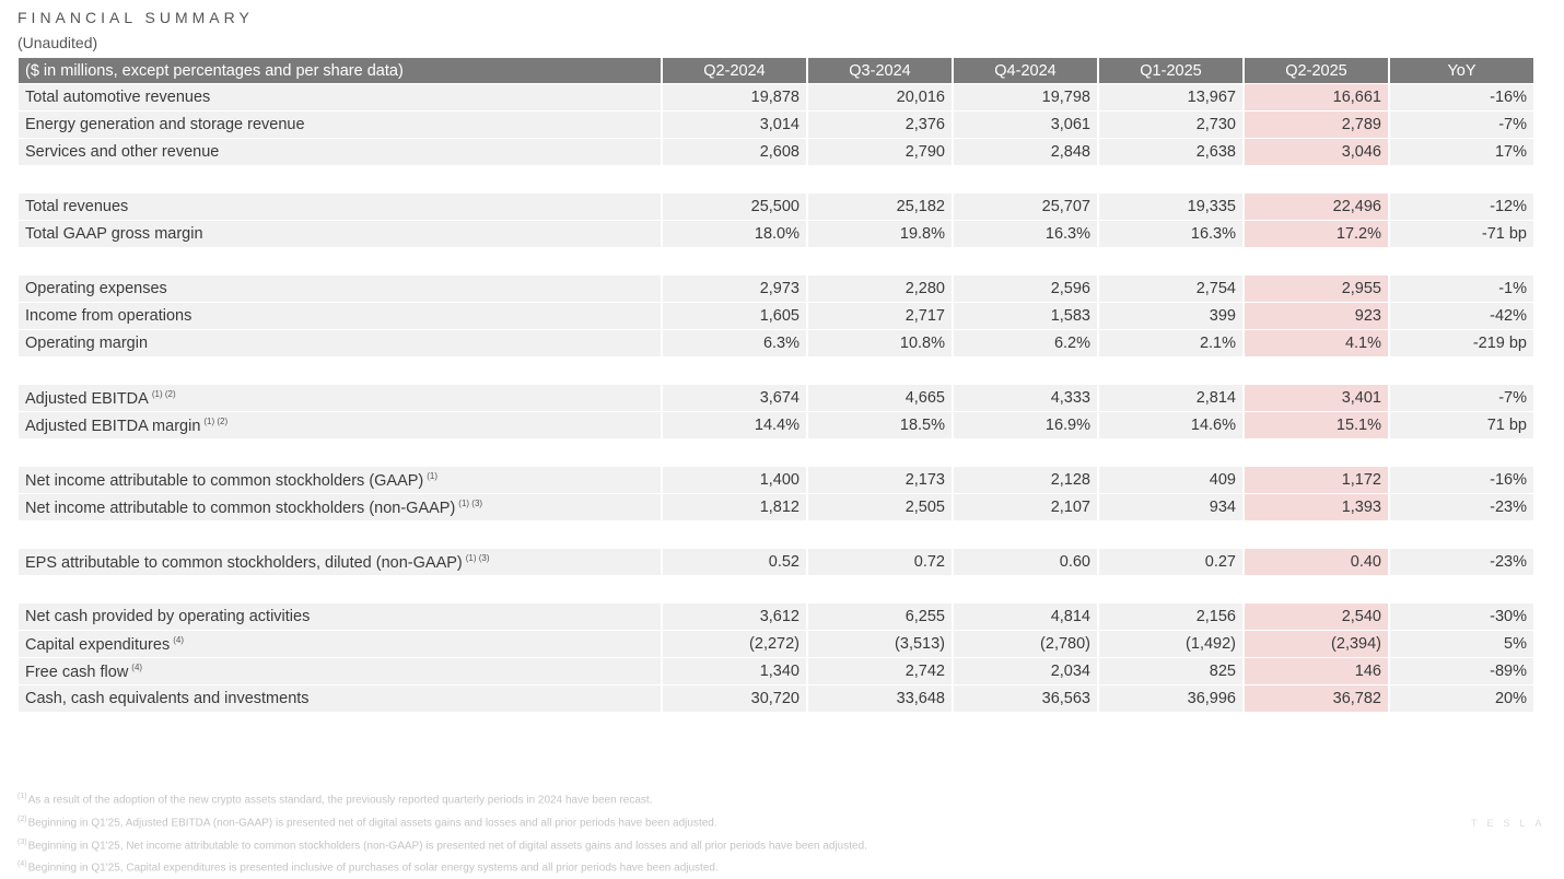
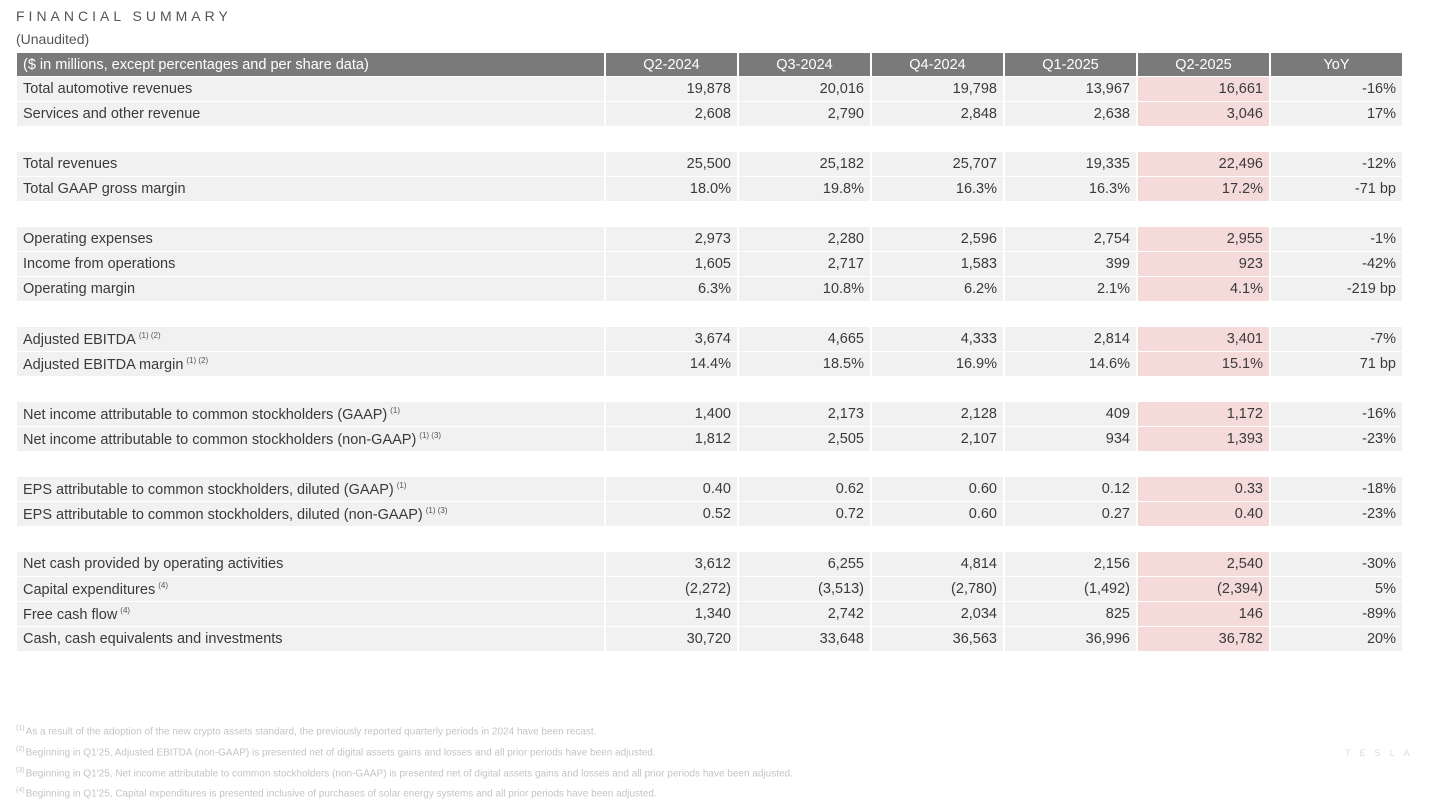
  FINANCIAL SUMMARY
  (Unaudited)
  ($ in millions, except percentages and per share data)	Q2-2024	Q3-2024	Q4-2024	Q1-2025	Q2-2025	YoY
  Total automotive revenues	19,878	20,016	19,798	13,967	16,661	-16%
- Energy generation and storage revenue	3,014	2,376	3,061	2,730	2,789	-7%
  Services and other revenue	2,608	2,790	2,848	2,638	3,046	17%
  Total revenues	25,500	25,182	25,707	19,335	22,496	-12%
  Total GAAP gross margin	18.0%	19.8%	16.3%	16.3%	17.2%	-71 bp
  Operating expenses	2,973	2,280	2,596	2,754	2,955	-1%
  Income from operations	1,605	2,717	1,583	399	923	-42%
  Operating margin	6.3%	10.8%	6.2%	2.1%	4.1%	-219 bp
  Adjusted EBITDA (1) (2)	3,674	4,665	4,333	2,814	3,401	-7%
  Adjusted EBITDA margin (1) (2)	14.4%	18.5%	16.9%	14.6%	15.1%	71 bp
  Net income attributable to common stockholders (GAAP) (1)	1,400	2,173	2,128	409	1,172	-16%
  Net income attributable to common stockholders (non-GAAP) (1) (3)	1,812	2,505	2,107	934	1,393	-23%
+ EPS attributable to common stockholders, diluted (GAAP) (1)	0.40	0.62	0.60	0.12	0.33	-18%
  EPS attributable to common stockholders, diluted (non-GAAP) (1) (3)	0.52	0.72	0.60	0.27	0.40	-23%
  Net cash provided by operating activities	3,612	6,255	4,814	2,156	2,540	-30%
  Capital expenditures (4)	(2,272)	(3,513)	(2,780)	(1,492)	(2,394)	5%
  Free cash flow (4)	1,340	2,742	2,034	825	146	-89%
  Cash, cash equivalents and investments	30,720	33,648	36,563	36,996	36,782	20%
  As a result of the adoption of the new crypto assets standard, the previously reported quarterly periods in 2024 have been recast.
  Beginning in Q1'25, Adjusted EBITDA (non-GAAP) is presented net of digital assets gains and losses and all prior periods have been adjusted.
  Beginning in Q1'25, Net income attributable to common stockholders (non-GAAP) is presented net of digital assets gains and losses and all prior periods have been adjusted.
  Beginning in Q1'25, Capital expenditures is presented inclusive of purchases of solar energy systems and all prior periods have been adjusted.
  TESLA
